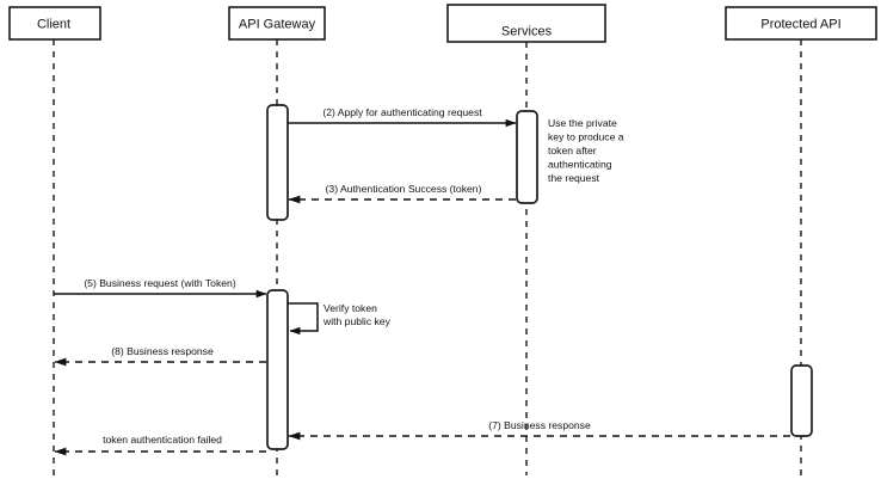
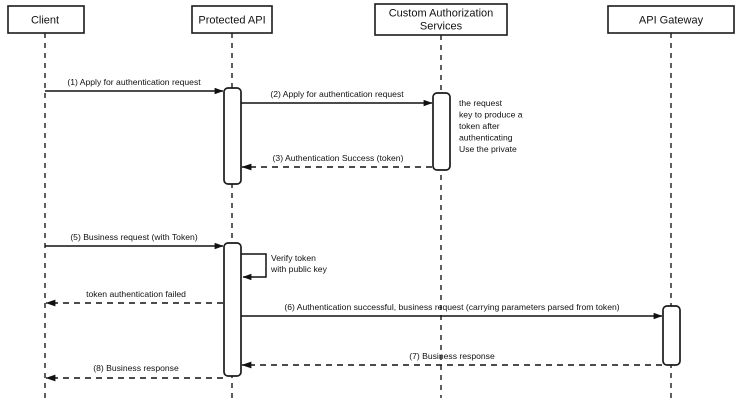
  Client
- API Gateway
+ Protected API
+ Custom Authorization
  Services
- Protected API
+ API Gateway
+ (1) Apply for authentication request
- (2) Apply for authenticating request
+ (2) Apply for authentication request
  (3) Authentication Success (token)
  (5) Business request (with Token)
- (8) Business response
+ token authentication failed
+ (6) Authentication successful, business request (carrying parameters parsed from token)
  (7) Business response
- token authentication failed
+ (8) Business response
  Verify token
  with public key
- Use the private
+ the request
  key to produce a
  token after
  authenticating
- the request
+ Use the private
